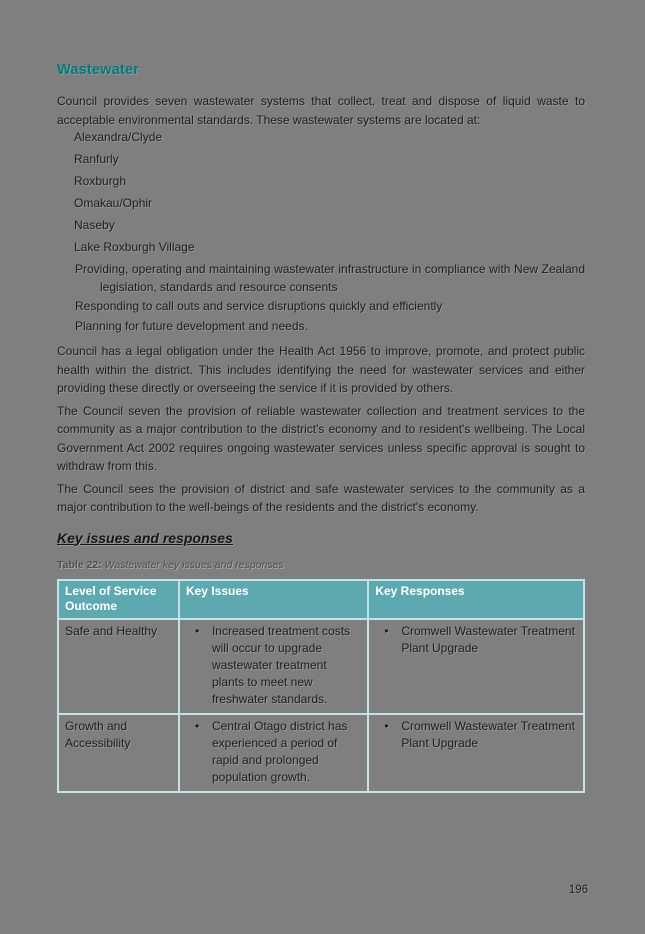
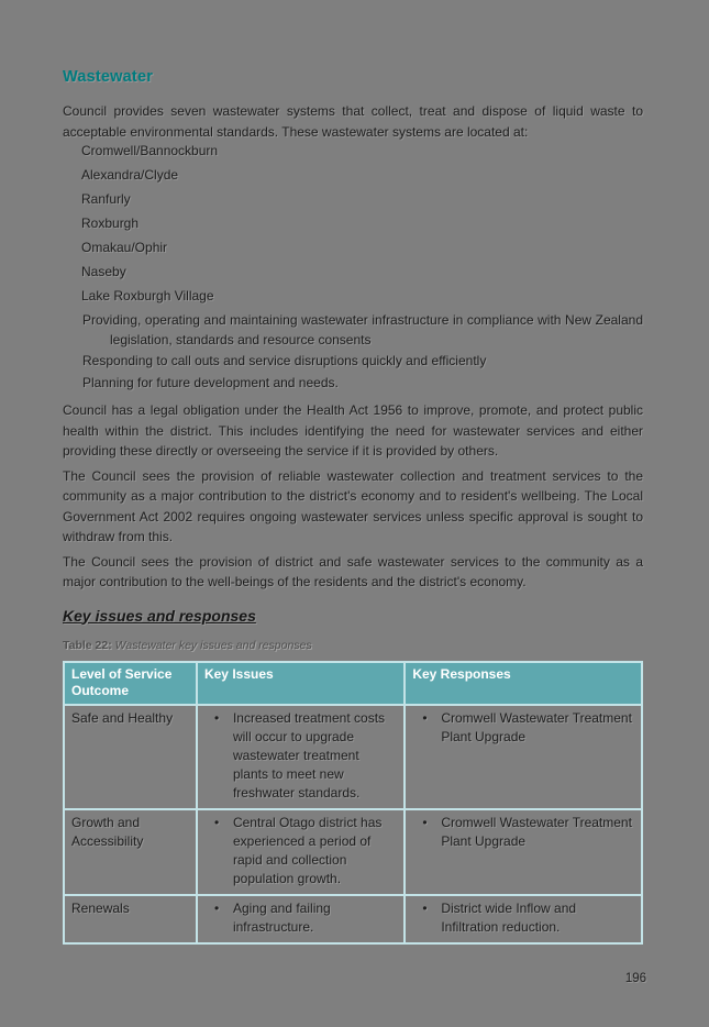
  Wastewater
  Council provides seven wastewater systems that collect, treat and dispose of liquid waste to acceptable environmental standards. These wastewater systems are located at:
+ Cromwell/Bannockburn
  Alexandra/Clyde
  Ranfurly
  Roxburgh
  Omakau/Ophir
  Naseby
  Lake Roxburgh Village
  Providing, operating and maintaining wastewater infrastructure in compliance with New Zealand legislation, standards and resource consents
  Responding to call outs and service disruptions quickly and efficiently
  Planning for future development and needs.
  Council has a legal obligation under the Health Act 1956 to improve, promote, and protect public health within the district. This includes identifying the need for wastewater services and either providing these directly or overseeing the service if it is provided by others.
- The Council seven the provision of reliable wastewater collection and treatment services to the community as a major contribution to the district's economy and to resident's wellbeing. The Local Government Act 2002 requires ongoing wastewater services unless specific approval is sought to withdraw from this.
+ The Council sees the provision of reliable wastewater collection and treatment services to the community as a major contribution to the district's economy and to resident's wellbeing. The Local Government Act 2002 requires ongoing wastewater services unless specific approval is sought to withdraw from this.
  The Council sees the provision of district and safe wastewater services to the community as a major contribution to the well-beings of the residents and the district's economy.
  Key issues and responses
  Table 22: Wastewater key issues and responses
  Level of Service Outcome	Key Issues	Key Responses
  Safe and Healthy	• Increased treatment costs will occur to upgrade wastewater treatment plants to meet new freshwater standards.	• Cromwell Wastewater Treatment Plant Upgrade
- Growth and Accessibility	• Central Otago district has experienced a period of rapid and prolonged population growth.	• Cromwell Wastewater Treatment Plant Upgrade
+ Growth and Accessibility	• Central Otago district has experienced a period of rapid and collection population growth.	• Cromwell Wastewater Treatment Plant Upgrade
+ Renewals	• Aging and failing infrastructure.	• District wide Inflow and Infiltration reduction.
  196
